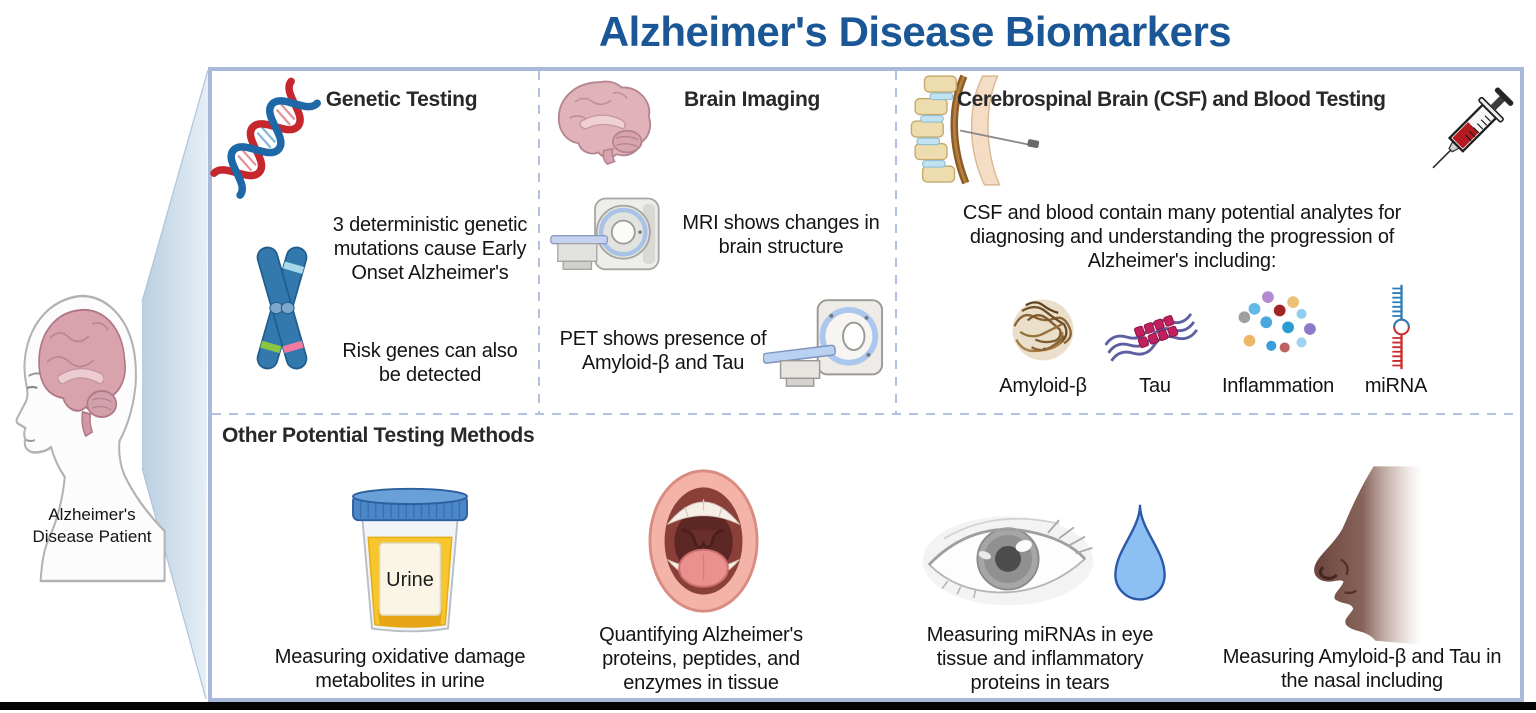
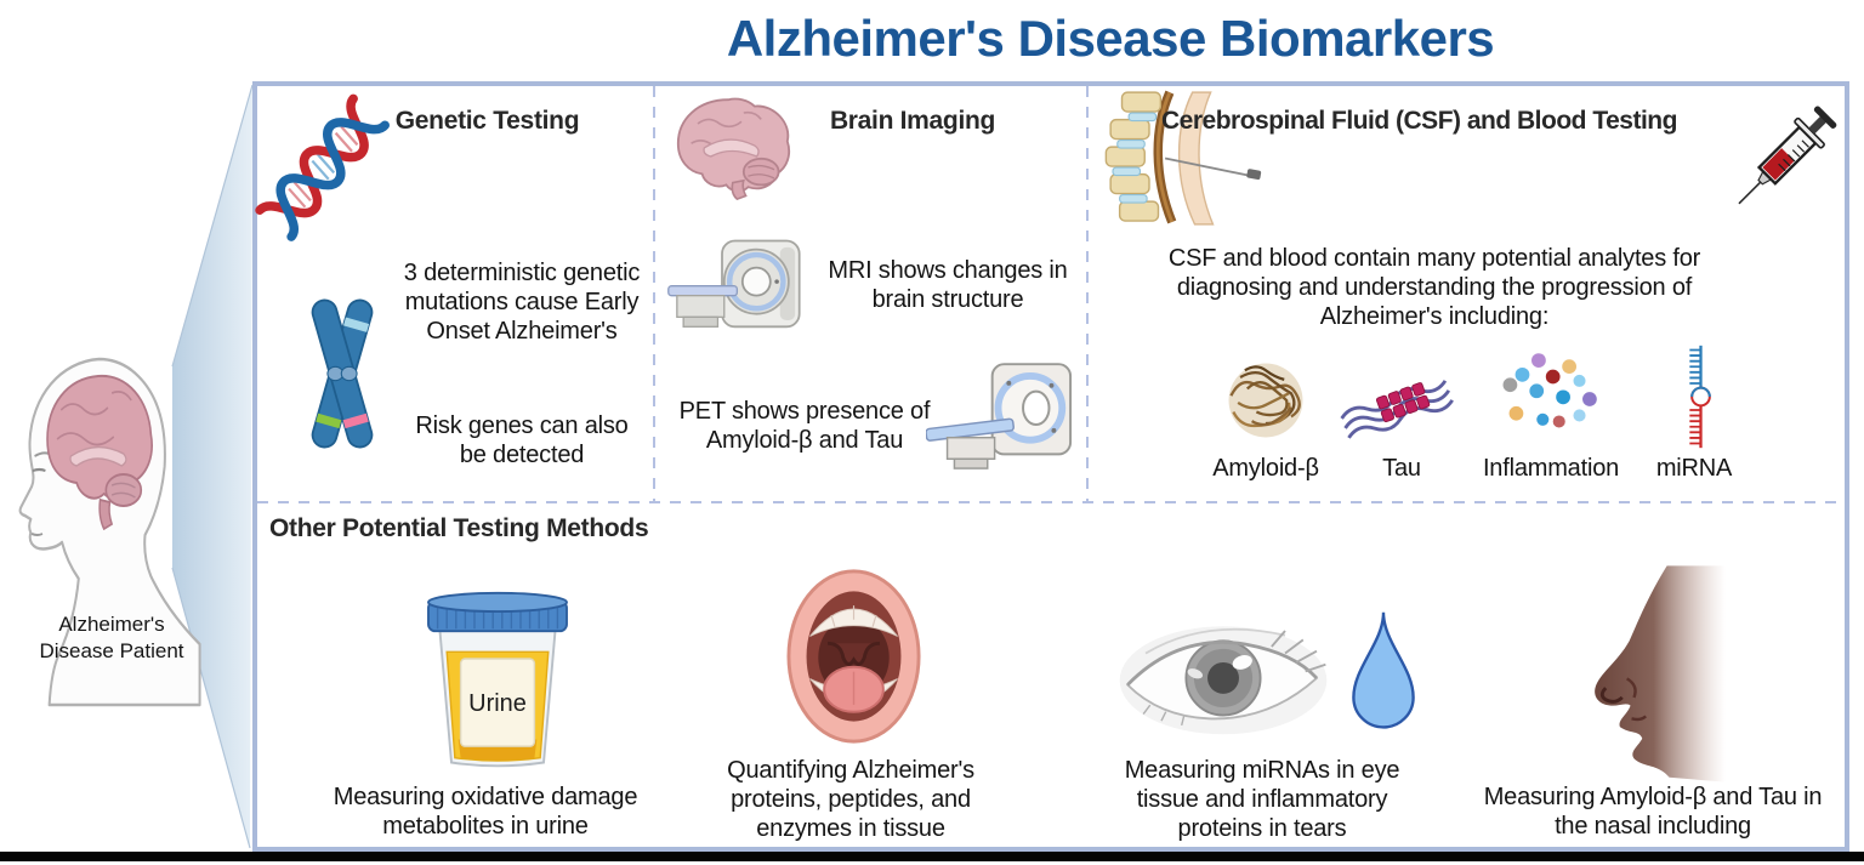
  Alzheimer's Disease Biomarkers
  Alzheimer's Disease Patient
  Genetic Testing
  3 deterministic genetic mutations cause Early Onset Alzheimer's
  Risk genes can also be detected
  Brain Imaging
  MRI shows changes in brain structure
  PET shows presence of Amyloid-β and Tau
- Cerebrospinal Brain (CSF) and Blood Testing
+ Cerebrospinal Fluid (CSF) and Blood Testing
  CSF and blood contain many potential analytes for diagnosing and understanding the progression of Alzheimer's including:
  Amyloid-β
  Tau
  Inflammation
  miRNA
  Other Potential Testing Methods
  Urine
  Measuring oxidative damage metabolites in urine
  Quantifying Alzheimer's proteins, peptides, and enzymes in tissue
  Measuring miRNAs in eye tissue and inflammatory proteins in tears
  Measuring Amyloid-β and Tau in the nasal including
